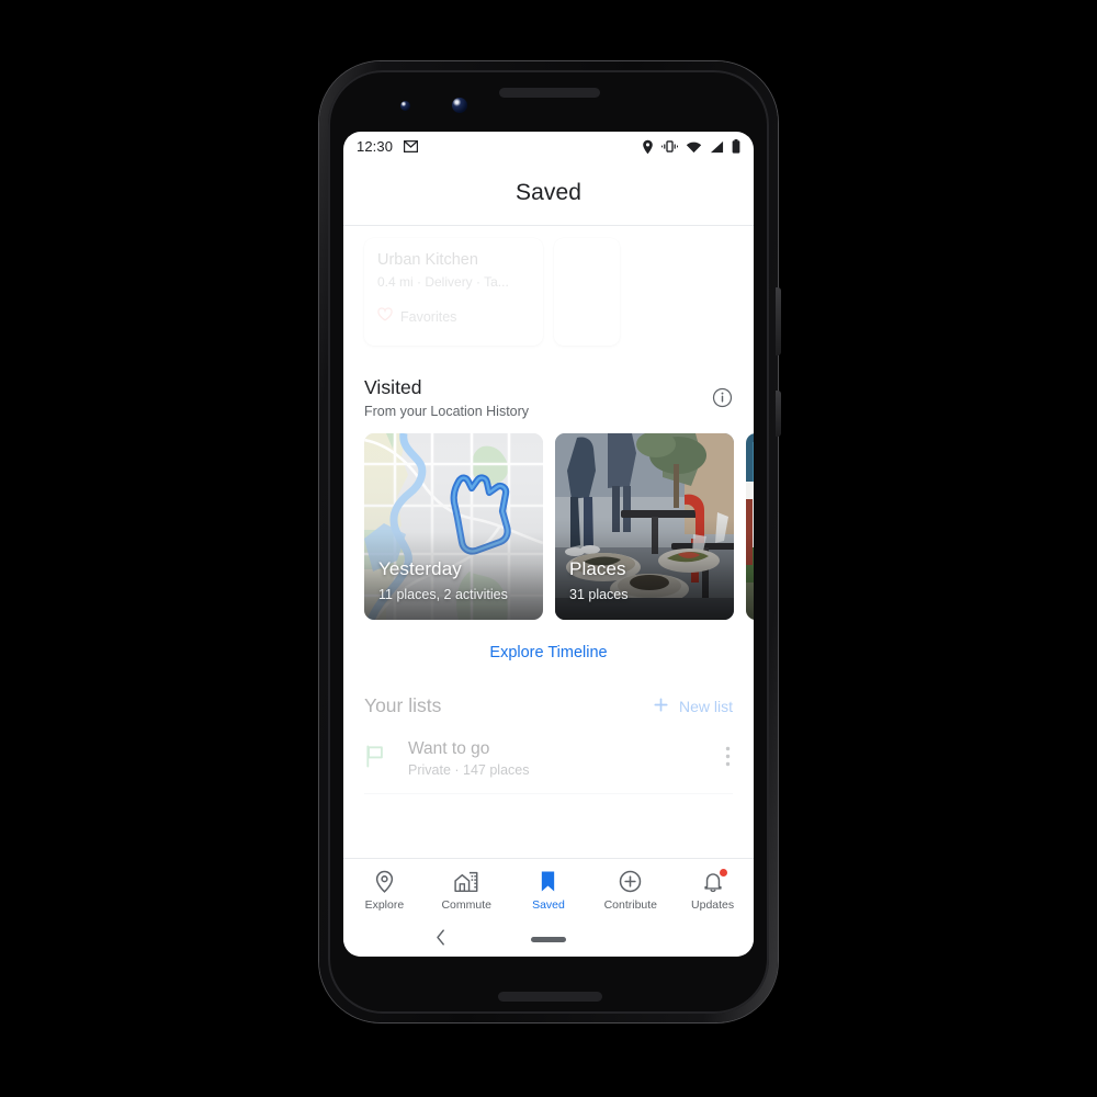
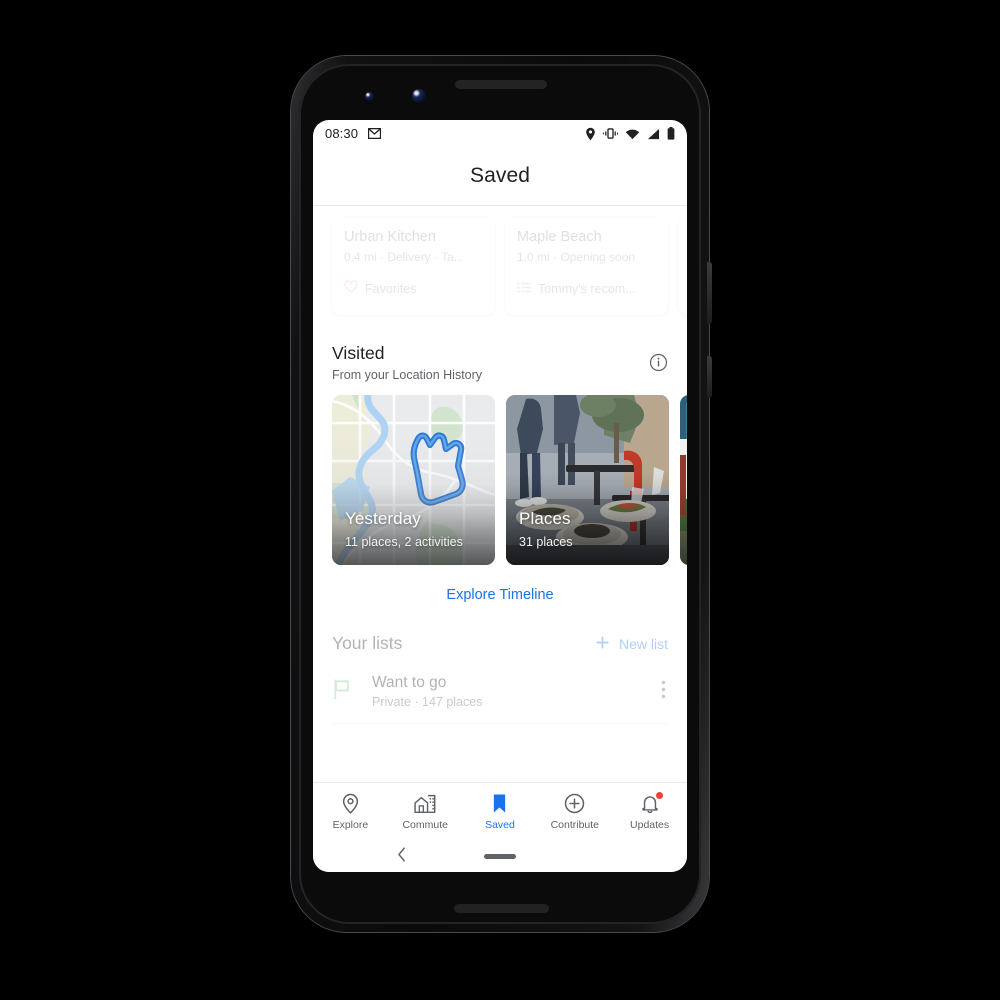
- 12:30
+ 08:30
  Saved
  Urban Kitchen
  0.4 mi · Delivery · Ta...
  Favorites
+ Maple Beach
+ 1.0 mi · Opening soon
+ Tommy's recom...
  Visited
  From your Location History
  Yesterday
  11 places, 2 activities
  Places
  31 places
  Explore Timeline
  Your lists
  New list
  Want to go
  Private · 147 places
  Explore
  Commute
  Saved
  Contribute
  Updates
